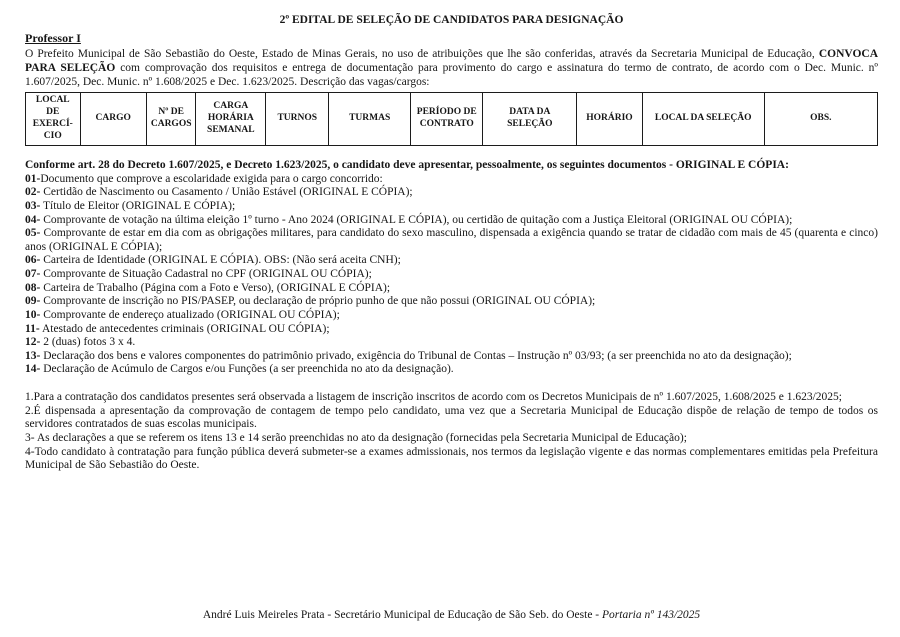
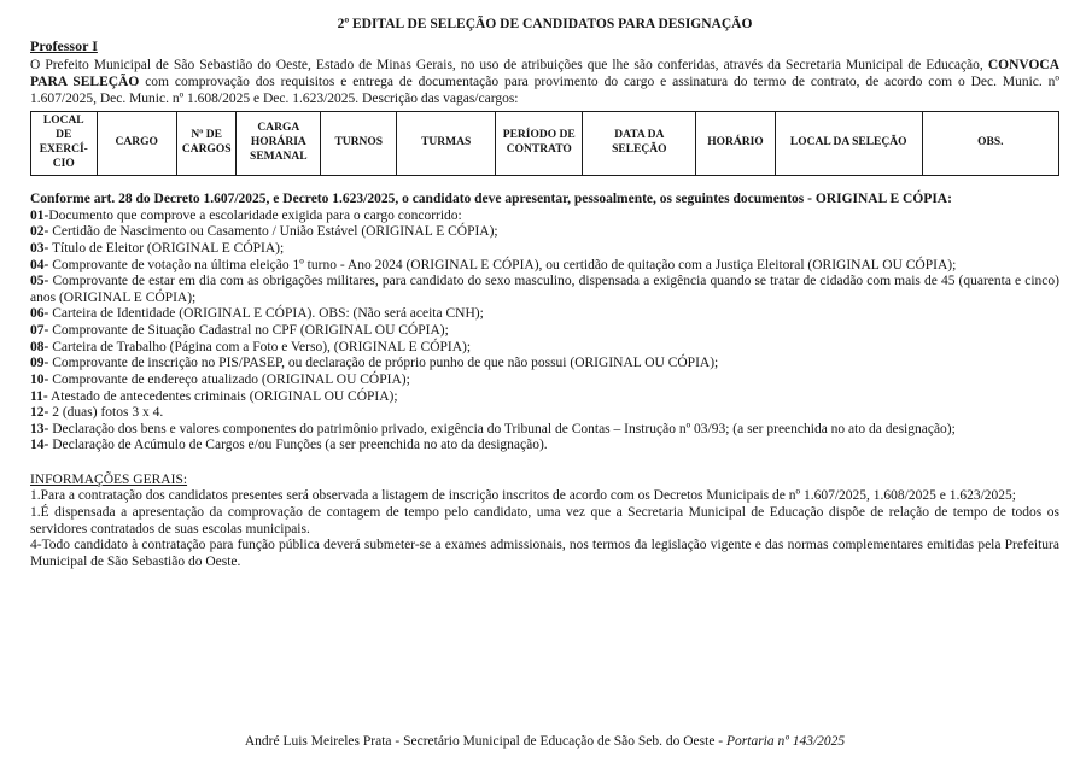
  2º EDITAL DE SELEÇÃO DE CANDIDATOS PARA DESIGNAÇÃO
  Professor I
  O Prefeito Municipal de São Sebastião do Oeste, Estado de Minas Gerais, no uso de atribuições que lhe são conferidas, através da Secretaria Municipal de Educação, CONVOCA PARA SELEÇÃO com comprovação dos requisitos e entrega de documentação para provimento do cargo e assinatura do termo de contrato, de acordo com o Dec. Munic. nº 1.607/2025, Dec. Munic. nº 1.608/2025 e Dec. 1.623/2025. Descrição das vagas/cargos:
  LOCAL DE EXERCÍ-CIO	CARGO	Nº DE CARGOS	CARGA HORÁRIA SEMANAL	TURNOS	TURMAS	PERÍODO DE CONTRATO	DATA DA SELEÇÃO	HORÁRIO	LOCAL DA SELEÇÃO	OBS.
  Conforme art. 28 do Decreto 1.607/2025, e Decreto 1.623/2025, o candidato deve apresentar, pessoalmente, os seguintes documentos - ORIGINAL E CÓPIA:
  01-Documento que comprove a escolaridade exigida para o cargo concorrido:
  02- Certidão de Nascimento ou Casamento / União Estável (ORIGINAL E CÓPIA);
  03- Título de Eleitor (ORIGINAL E CÓPIA);
  04- Comprovante de votação na última eleição 1º turno - Ano 2024 (ORIGINAL E CÓPIA), ou certidão de quitação com a Justiça Eleitoral (ORIGINAL OU CÓPIA);
  05- Comprovante de estar em dia com as obrigações militares, para candidato do sexo masculino, dispensada a exigência quando se tratar de cidadão com mais de 45 (quarenta e cinco) anos (ORIGINAL E CÓPIA);
  06- Carteira de Identidade (ORIGINAL E CÓPIA). OBS: (Não será aceita CNH);
  07- Comprovante de Situação Cadastral no CPF (ORIGINAL OU CÓPIA);
  08- Carteira de Trabalho (Página com a Foto e Verso), (ORIGINAL E CÓPIA);
  09- Comprovante de inscrição no PIS/PASEP, ou declaração de próprio punho de que não possui (ORIGINAL OU CÓPIA);
  10- Comprovante de endereço atualizado (ORIGINAL OU CÓPIA);
  11- Atestado de antecedentes criminais (ORIGINAL OU CÓPIA);
  12- 2 (duas) fotos 3 x 4.
  13- Declaração dos bens e valores componentes do patrimônio privado, exigência do Tribunal de Contas – Instrução nº 03/93; (a ser preenchida no ato da designação);
  14- Declaração de Acúmulo de Cargos e/ou Funções (a ser preenchida no ato da designação).
+ INFORMAÇÕES GERAIS:
  1.Para a contratação dos candidatos presentes será observada a listagem de inscrição inscritos de acordo com os Decretos Municipais de nº 1.607/2025, 1.608/2025 e 1.623/2025;
- 2.É dispensada a apresentação da comprovação de contagem de tempo pelo candidato, uma vez que a Secretaria Municipal de Educação dispõe de relação de tempo de todos os servidores contratados de suas escolas municipais.
+ 1.É dispensada a apresentação da comprovação de contagem de tempo pelo candidato, uma vez que a Secretaria Municipal de Educação dispõe de relação de tempo de todos os servidores contratados de suas escolas municipais.
- 3- As declarações a que se referem os itens 13 e 14 serão preenchidas no ato da designação (fornecidas pela Secretaria Municipal de Educação);
  4-Todo candidato à contratação para função pública deverá submeter-se a exames admissionais, nos termos da legislação vigente e das normas complementares emitidas pela Prefeitura Municipal de São Sebastião do Oeste.
  André Luis Meireles Prata - Secretário Municipal de Educação de São Seb. do Oeste - Portaria nº 143/2025
